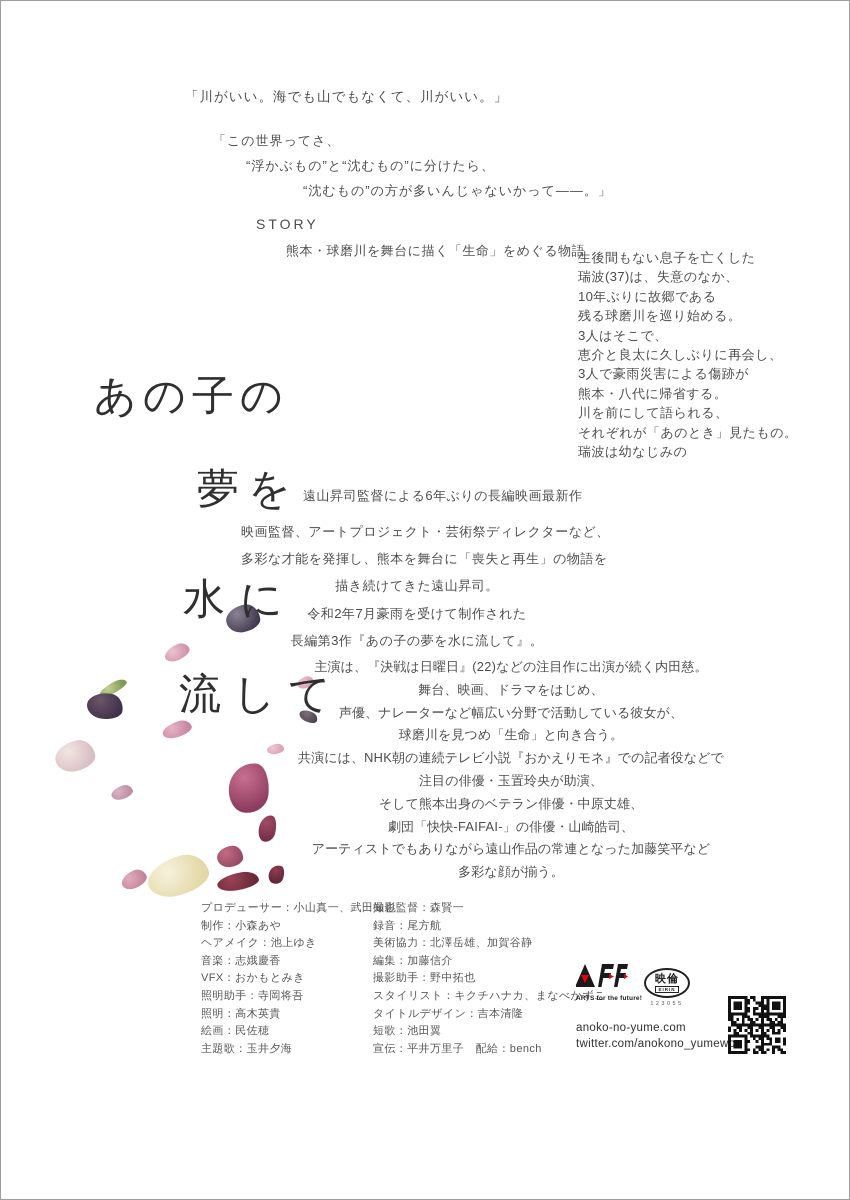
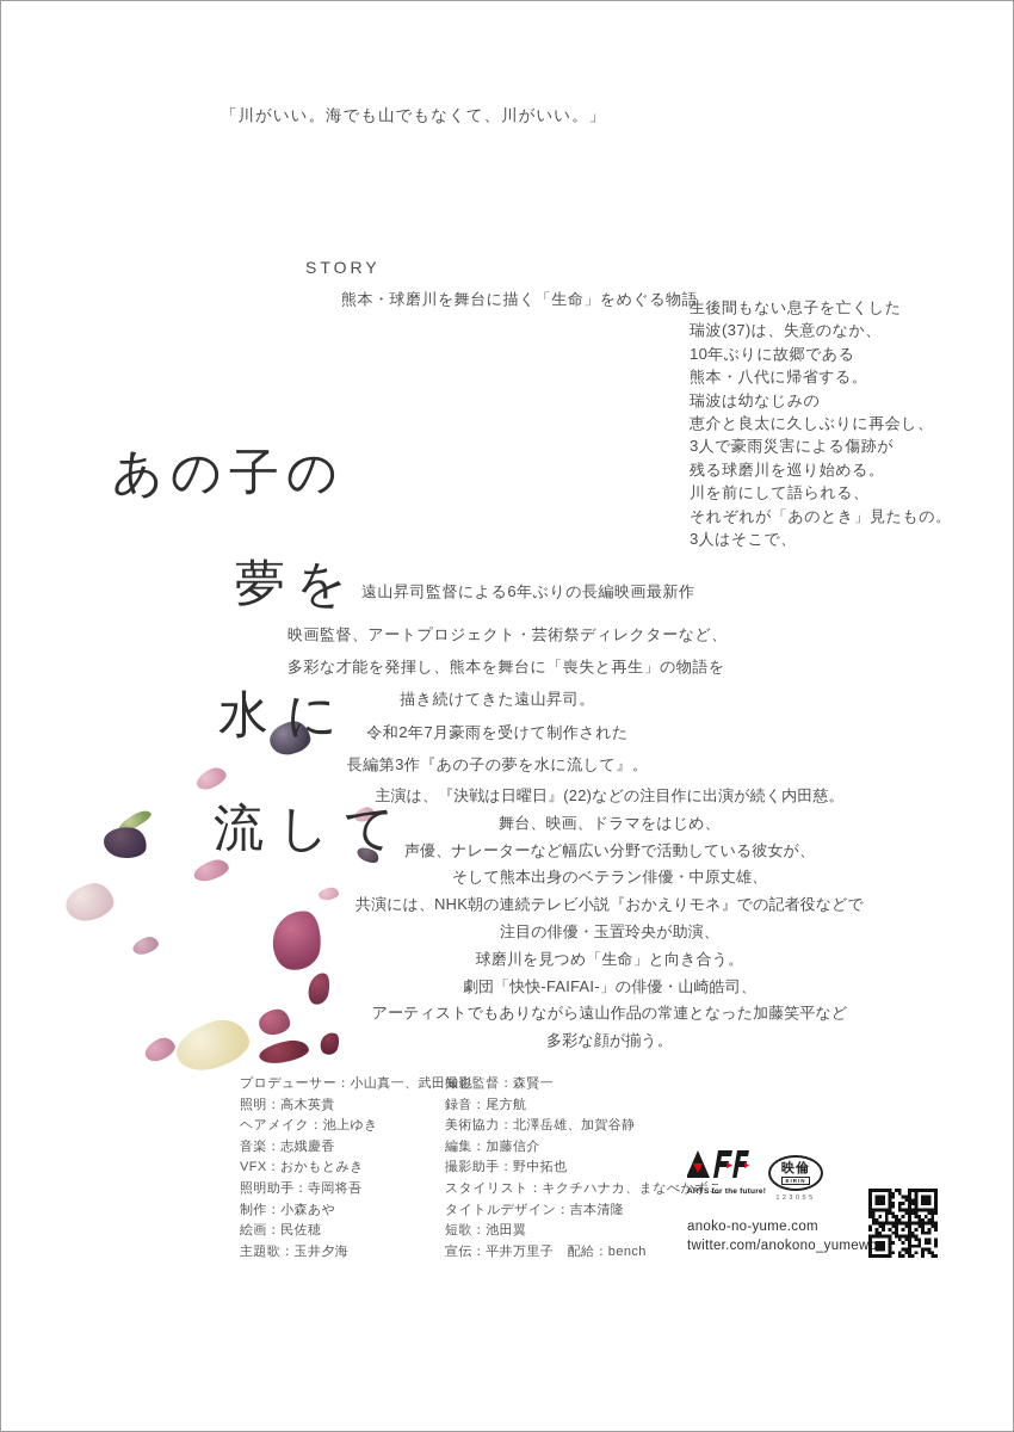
  「川がいい。海でも山でもなくて、川がいい。」
- 「この世界ってさ、
- “浮かぶもの”と“沈むもの”に分けたら、
- “沈むもの”の方が多いんじゃないかって——。」
  STORY
  熊本・球磨川を舞台に描く「生命」をめぐる物語
  生後間もない息子を亡くした
  瑞波(37)は、失意のなか、
  10年ぶりに故郷である
- 残る球磨川を巡り始める。
+ 熊本・八代に帰省する。
- 3人はそこで、
+ 瑞波は幼なじみの
  恵介と良太に久しぶりに再会し、
  3人で豪雨災害による傷跡が
- 熊本・八代に帰省する。
+ 残る球磨川を巡り始める。
  川を前にして語られる、
  それぞれが「あのとき」見たもの。
- 瑞波は幼なじみの
+ 3人はそこで、
  あの子の
  夢を
  水に
  流して
  遠山昇司監督による6年ぶりの長編映画最新作
  映画監督、アートプロジェクト・芸術祭ディレクターなど、
  多彩な才能を発揮し、熊本を舞台に「喪失と再生」の物語を
  描き続けてきた遠山昇司。
  令和2年7月豪雨を受けて制作された
  長編第3作『あの子の夢を水に流して』。
  主演は、『決戦は日曜日』(22)などの注目作に出演が続く内田慈。
  舞台、映画、ドラマをはじめ、
  声優、ナレーターなど幅広い分野で活動している彼女が、
- 球磨川を見つめ「生命」と向き合う。
+ そして熊本出身のベテラン俳優・中原丈雄、
  共演には、NHK朝の連続テレビ小説『おかえりモネ』での記者役などで
  注目の俳優・玉置玲央が助演、
- そして熊本出身のベテラン俳優・中原丈雄、
+ 球磨川を見つめ「生命」と向き合う。
  劇団「快快-FAIFAI-」の俳優・山崎皓司、
  アーティストでもありながら遠山作品の常連となった加藤笑平など
  多彩な顔が揃う。
  プロデューサー：小山真一、武田知也
- 制作：小森あや
+ 照明：高木英貴
  ヘアメイク：池上ゆき
  音楽：志娥慶香
  VFX：おかもとみき
  照明助手：寺岡将吾
- 照明：高木英貴
+ 制作：小森あや
  絵画：民佐穂
  主題歌：玉井夕海
  撮影監督：森賢一
  録音：尾方航
  美術協力：北澤岳雄、加賀谷静
  編集：加藤信介
  撮影助手：野中拓也
  スタイリスト：キクチハナカ、まなべかずこ
  タイトルデザイン：吉本清隆
  短歌：池田翼
  宣伝：平井万里子 配給：bench
  映倫
  anoko-no-yume.com
  twitter.com/anokono_yumewo
